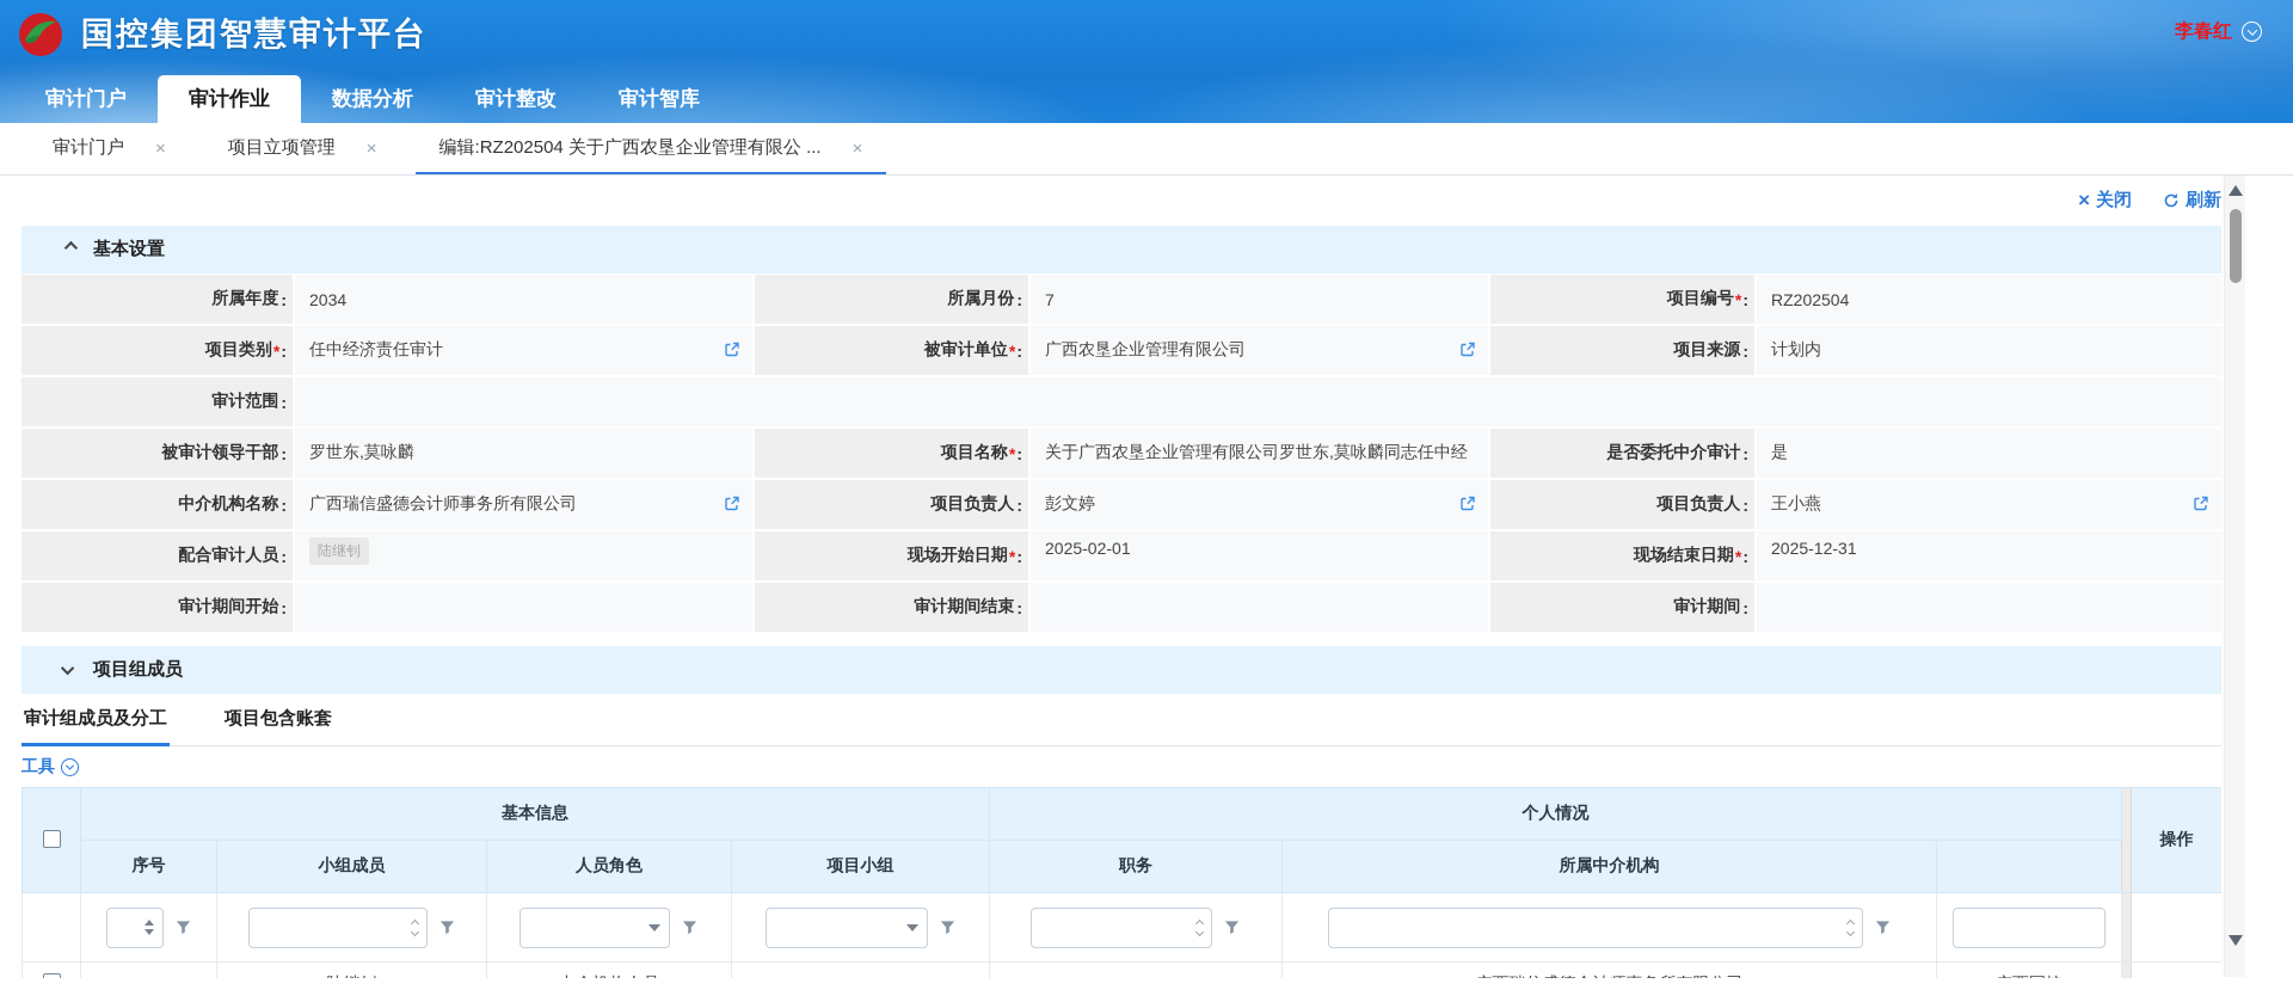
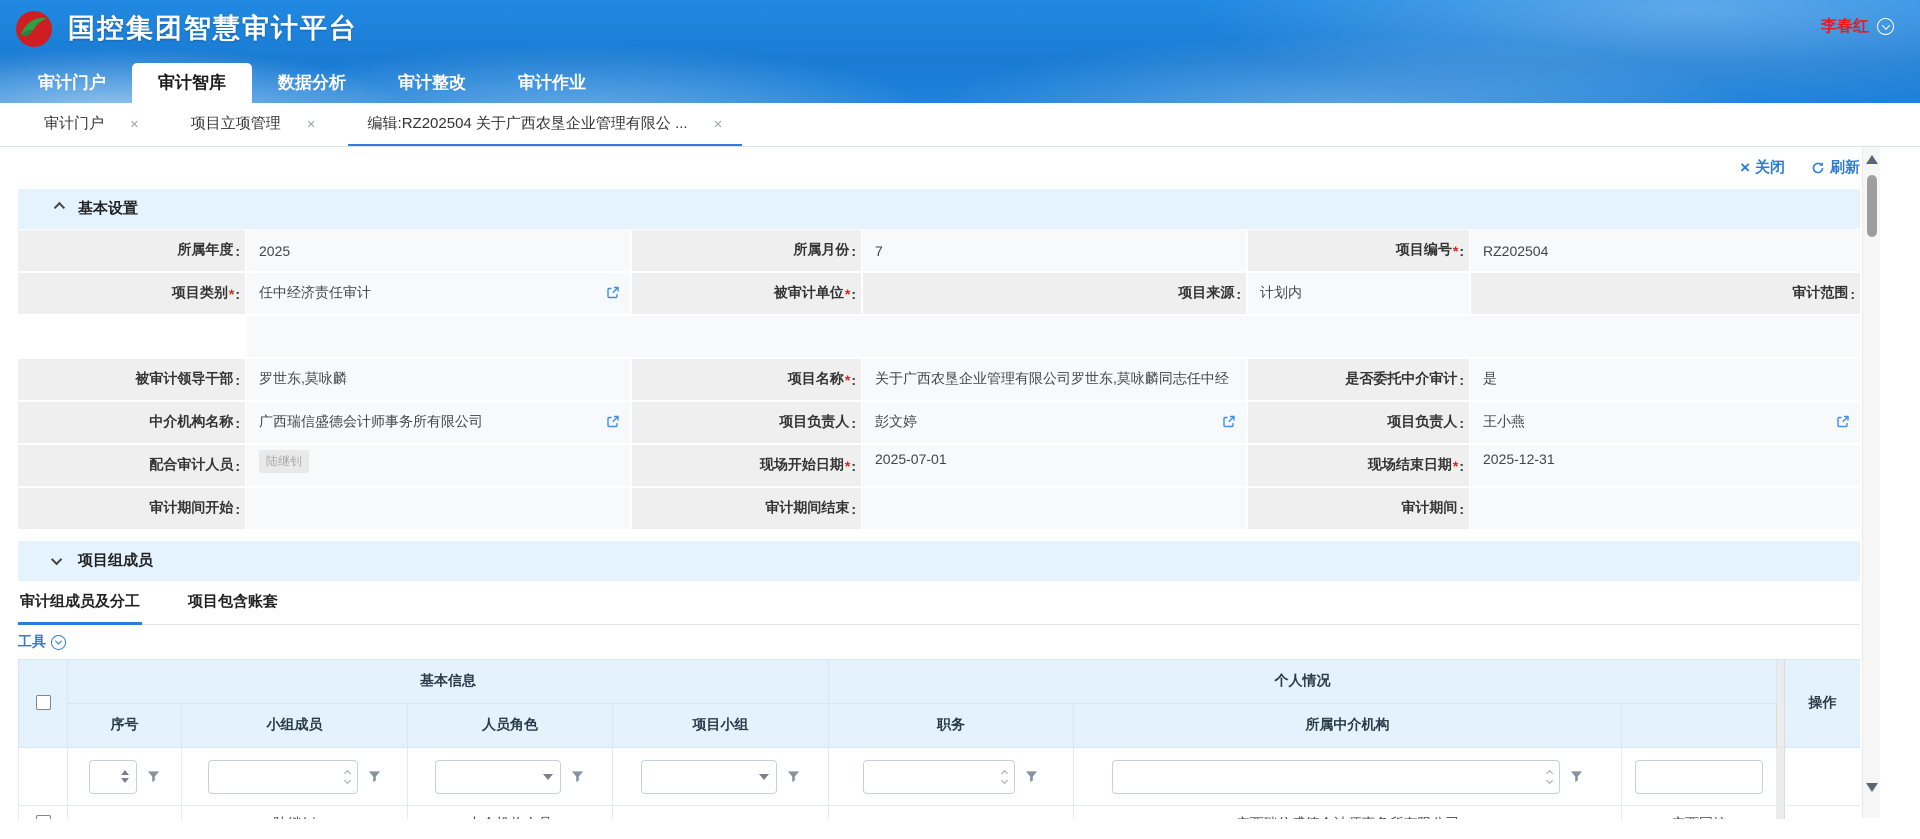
  国控集团智慧审计平台
  李春红
  审计门户
- 审计作业
+ 审计智库
  数据分析
  审计整改
- 审计智库
+ 审计作业
  审计门户
  ×
  项目立项管理
  ×
  编辑:RZ202504 关于广西农垦企业管理有限公 ...
  ×
  ×
  关闭
  刷新
  基本设置
  所属年度
  :
- 2034
+ 2025
  所属月份
  :
  7
  项目编号
  *
  :
  RZ202504
  项目类别
  *
  :
  任中经济责任审计
  被审计单位
  *
  :
- 广西农垦企业管理有限公司
  项目来源
  :
  计划内
  审计范围
  :
  被审计领导干部
  :
  罗世东,莫咏麟
  项目名称
  *
  :
  关于广西农垦企业管理有限公司罗世东,莫咏麟同志任中经
  是否委托中介审计
  :
  是
  中介机构名称
  :
  广西瑞信盛德会计师事务所有限公司
  项目负责人
  :
  彭文婷
  项目负责人
  :
  王小燕
  配合审计人员
  :
  陆继钊
  现场开始日期
  *
  :
- 2025-02-01
+ 2025-07-01
  现场结束日期
  *
  :
  2025-12-31
  审计期间开始
  :
  审计期间结束
  :
  审计期间
  :
  项目组成员
  审计组成员及分工
  项目包含账套
  工具
  	基本信息	个人情况		操作
  序号	小组成员	人员角色	项目小组	职务	所属中介机构
